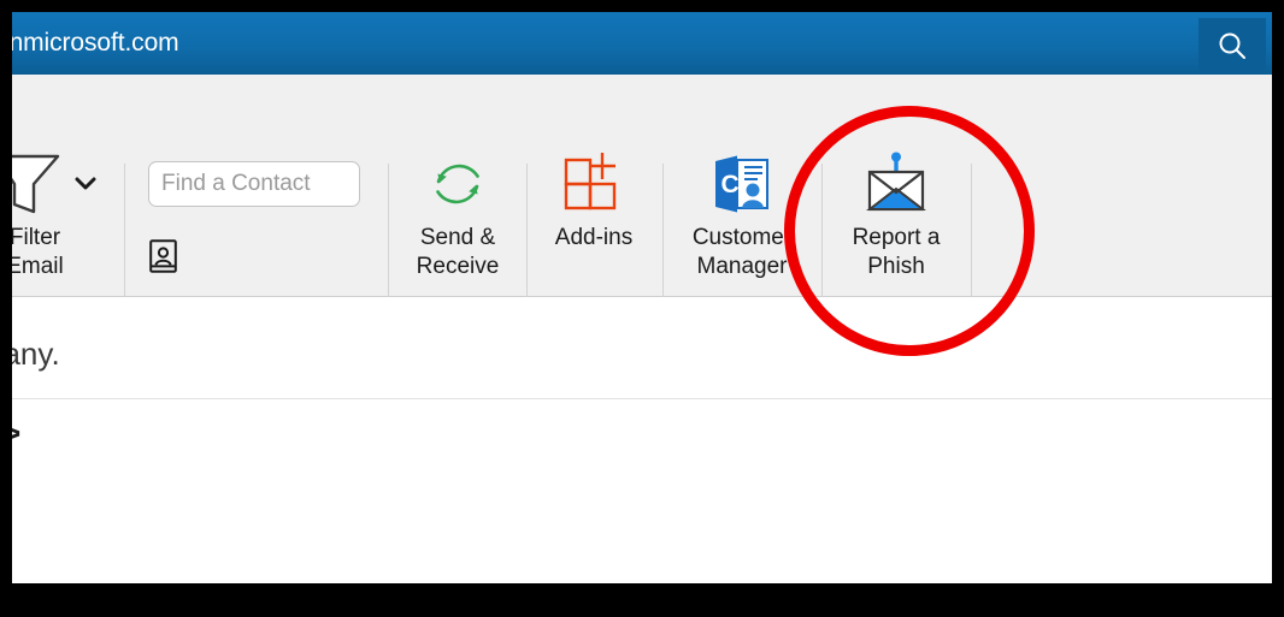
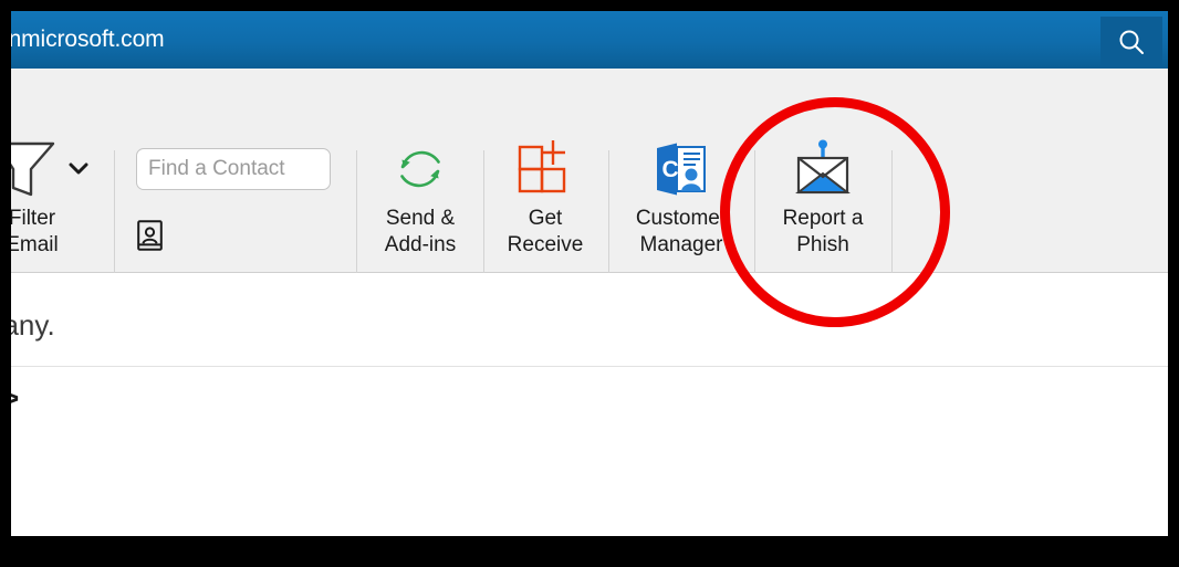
  nmicrosoft.com
  Filter
  Email
  Find a Contact
  Send &
- Receive
+ Add-ins
+ Get
- Add-ins
+ Receive
  C
  Customer
  Manager
  Report a
  Phish
  any.
  >
